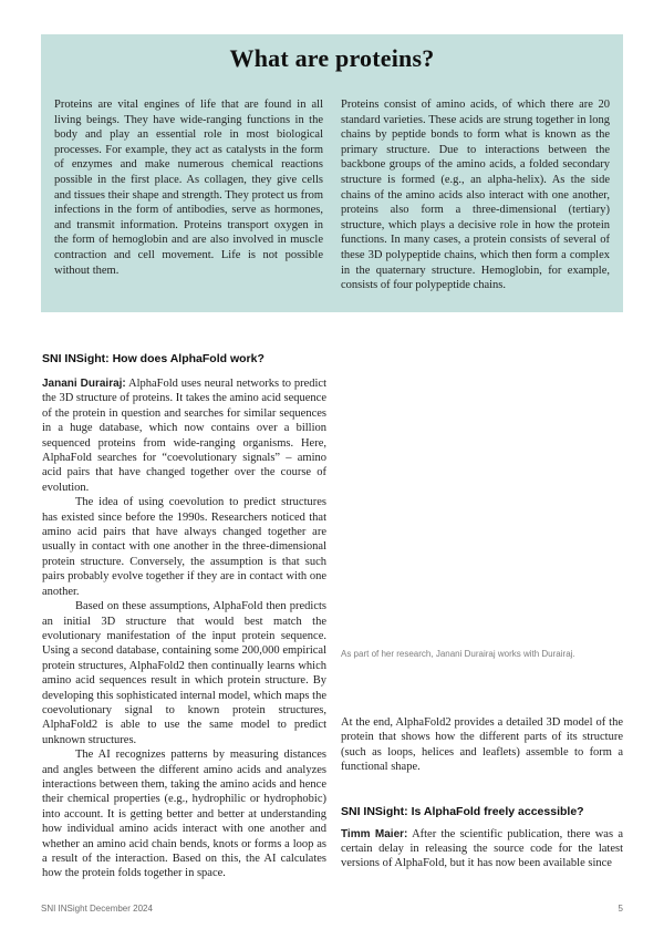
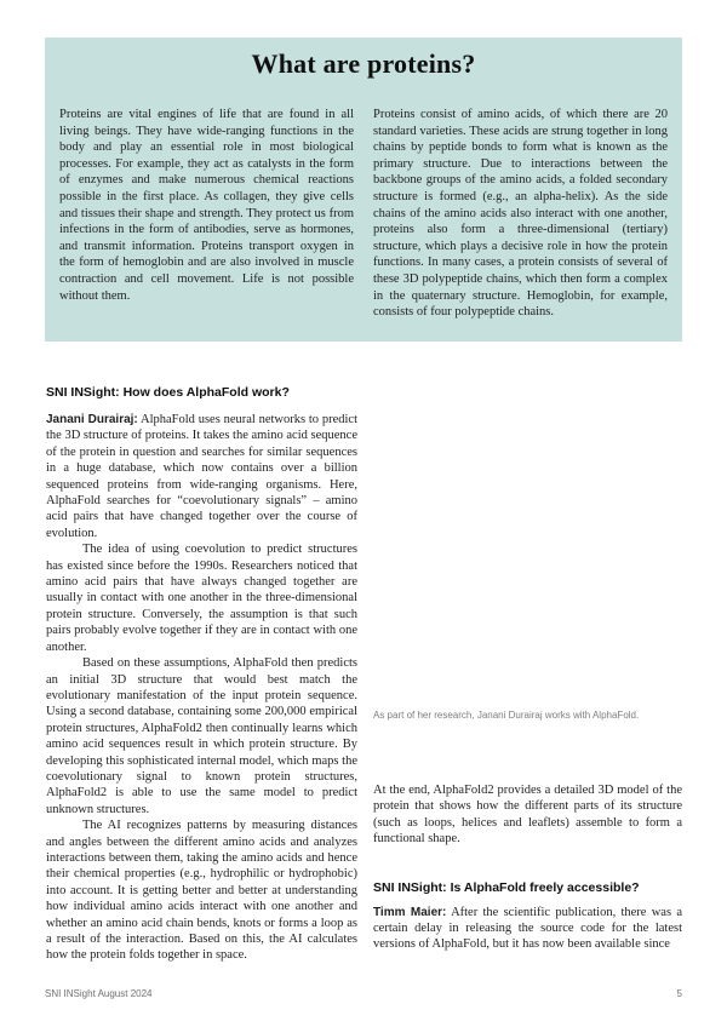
  What are proteins?
  Proteins are vital engines of life that are found in all living beings. They have wide-ranging functions in the body and play an essential role in most biological processes. For example, they act as catalysts in the form of enzymes and make numerous chemical reactions possible in the first place. As collagen, they give cells and tissues their shape and strength. They protect us from infections in the form of antibodies, serve as hormones, and transmit information. Proteins transport oxygen in the form of hemoglobin and are also involved in muscle contraction and cell movement. Life is not possible without them.
  Proteins consist of amino acids, of which there are 20 standard varieties. These acids are strung together in long chains by peptide bonds to form what is known as the primary structure. Due to interactions between the backbone groups of the amino acids, a folded secondary structure is formed (e.g., an alpha-helix). As the side chains of the amino acids also interact with one another, proteins also form a three-dimensional (tertiary) structure, which plays a decisive role in how the protein functions. In many cases, a protein consists of several of these 3D polypeptide chains, which then form a complex in the quaternary structure. Hemoglobin, for example, consists of four polypeptide chains.
  SNI INSight: How does AlphaFold work?
  Janani Durairaj: AlphaFold uses neural networks to predict the 3D structure of proteins. It takes the amino acid sequence of the protein in question and searches for similar sequences in a huge database, which now contains over a billion sequenced proteins from wide-ranging organisms. Here, AlphaFold searches for “coevolutionary signals” – amino acid pairs that have changed together over the course of evolution.
  The idea of using coevolution to predict structures has existed since before the 1990s. Researchers noticed that amino acid pairs that have always changed together are usually in contact with one another in the three-dimensional protein structure. Conversely, the assumption is that such pairs probably evolve together if they are in contact with one another.
  Based on these assumptions, AlphaFold then predicts an initial 3D structure that would best match the evolutionary manifestation of the input protein sequence. Using a second database, containing some 200,000 empirical protein structures, AlphaFold2 then continually learns which amino acid sequences result in which protein structure. By developing this sophisticated internal model, which maps the coevolutionary signal to known protein structures, AlphaFold2 is able to use the same model to predict unknown structures.
  The AI recognizes patterns by measuring distances and angles between the different amino acids and analyzes interactions between them, taking the amino acids and hence their chemical properties (e.g., hydrophilic or hydrophobic) into account. It is getting better and better at understanding how individual amino acids interact with one another and whether an amino acid chain bends, knots or forms a loop as a result of the interaction. Based on this, the AI calculates how the protein folds together in space.
- As part of her research, Janani Durairaj works with Durairaj.
+ As part of her research, Janani Durairaj works with AlphaFold.
  At the end, AlphaFold2 provides a detailed 3D model of the protein that shows how the different parts of its structure (such as loops, helices and leaflets) assemble to form a functional shape.
  SNI INSight: Is AlphaFold freely accessible?
  Timm Maier: After the scientific publication, there was a certain delay in releasing the source code for the latest versions of AlphaFold, but it has now been available since
- SNI INSight December 2024
+ SNI INSight August 2024
  5
